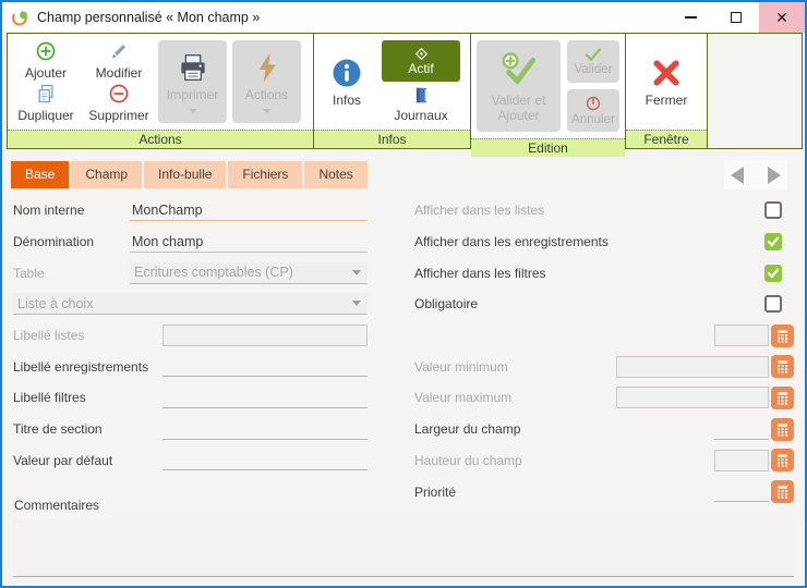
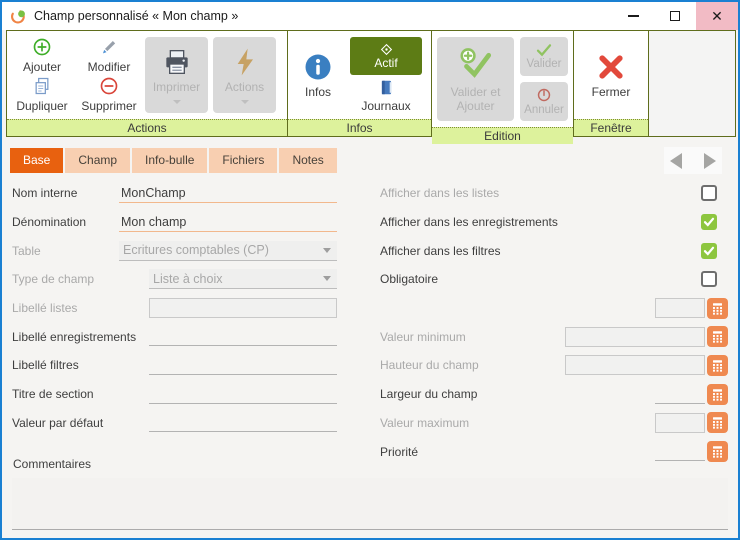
  Champ personnalisé « Mon champ »
  ✕
  Ajouter
  Dupliquer
  Modifier
  Supprimer
  Imprimer
  Actions
  Actions
  Infos
  Actif
  Journaux
  Infos
  Valider et Ajouter
  Valider
  Annuler
  Edition
  Fermer
  Fenêtre
  Base
  Champ
  Info-bulle
  Fichiers
  Notes
  Nom interne
  MonChamp
  Dénomination
  Mon champ
  Table
  Ecritures comptables (CP)
+ Type de champ
  Liste à choix
  Libellé listes
  Libellé enregistrements
  Libellé filtres
  Titre de section
  Valeur par défaut
  Afficher dans les listes
  Afficher dans les enregistrements
  Afficher dans les filtres
  Obligatoire
  Valeur minimum
- Valeur maximum
+ Hauteur du champ
  Largeur du champ
- Hauteur du champ
+ Valeur maximum
  Priorité
  Commentaires
